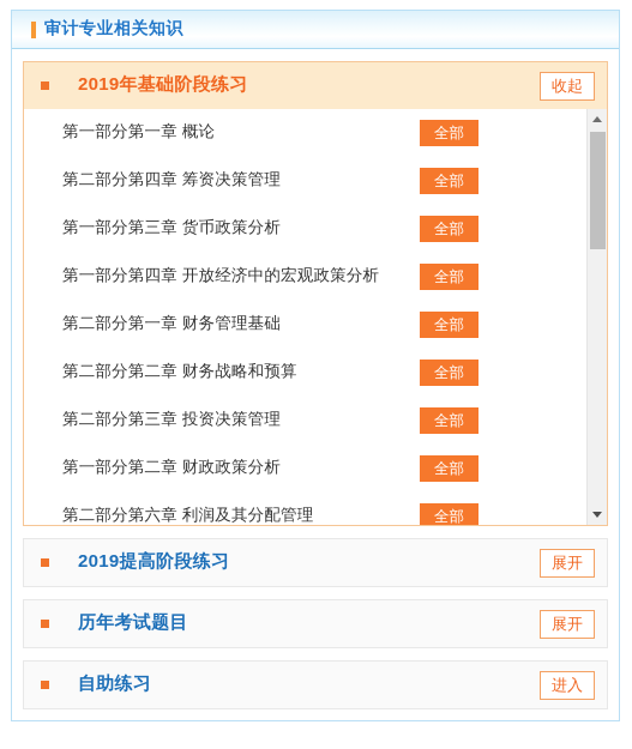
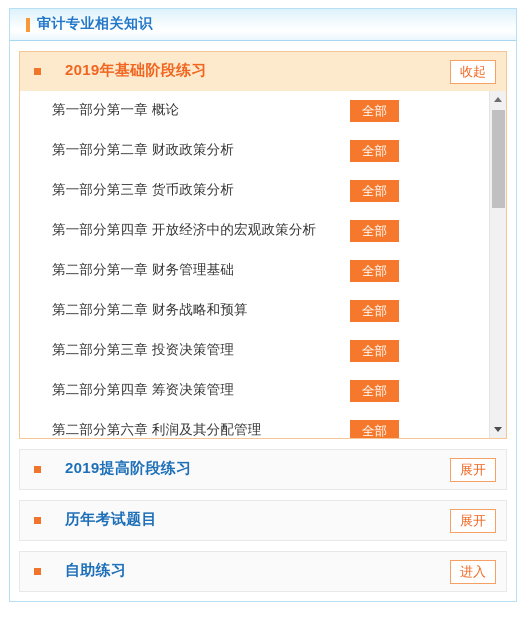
  审计专业相关知识
  2019年基础阶段练习
  收起
  第一部分第一章 概论
  全部
- 第二部分第四章 筹资决策管理
+ 第一部分第二章 财政政策分析
  全部
  第一部分第三章 货币政策分析
  全部
  第一部分第四章 开放经济中的宏观政策分析
  全部
  第二部分第一章 财务管理基础
  全部
  第二部分第二章 财务战略和预算
  全部
  第二部分第三章 投资决策管理
  全部
- 第一部分第二章 财政政策分析
+ 第二部分第四章 筹资决策管理
  全部
  第二部分第六章 利润及其分配管理
  全部
  2019提高阶段练习
  展开
  历年考试题目
  展开
  自助练习
  进入
